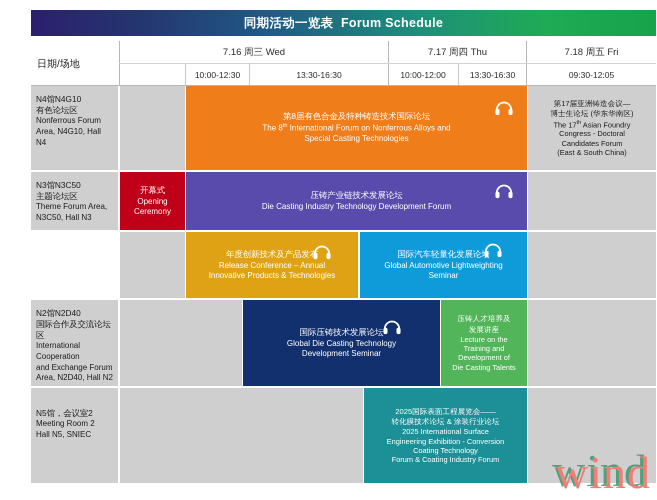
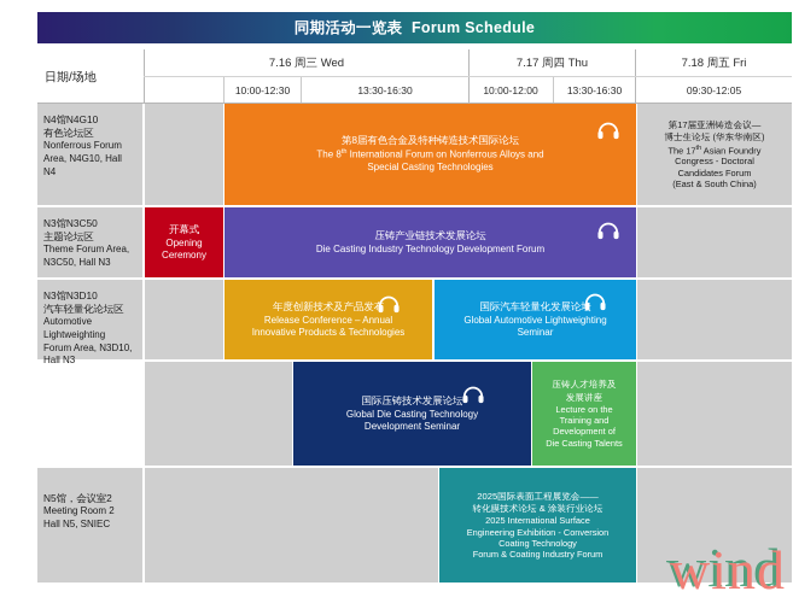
  同期活动一览表 Forum Schedule
  日期/场地
  7.16 周三 Wed
  7.17 周四 Thu
  7.18 周五 Fri
  10:00-12:30
  13:30-16:30
  10:00-12:00
  13:30-16:30
  09:30-12:05
  N4馆N4G10
  有色论坛区
  Nonferrous Forum
  Area, N4G10, Hall N4
  第8届有色合金及特种铸造技术国际论坛
  The 8 International Forum on Nonferrous Alloys and
  Special Casting Technologies
  第17届亚洲铸造会议—
  博士生论坛 (华东华南区)
  The 17 Asian Foundry
  Congress - Doctoral
  Candidates Forum
  (East & South China)
  N3馆N3C50
  主题论坛区
  Theme Forum Area,
  N3C50, Hall N3
  开幕式
  Opening
  Ceremony
  压铸产业链技术发展论坛
  Die Casting Industry Technology Development Forum
+ N3馆N3D10
+ 汽车轻量化论坛区
+ Automotive Lightweighting
+ Forum Area, N3D10,
+ Hall N3
  年度创新技术及产品发
  Release Conference – Annual
  Innovative Products & Technologies
  国际汽车轻量化发展论
  Global Automotive Lightweighting
  Seminar
- N2馆N2D40
- 国际合作及交流论坛区
- International Cooperation
- and Exchange Forum
- Area, N2D40, Hall N2
  国际压铸技术发展论坛
  Global Die Casting Technology
  Development Seminar
  压铸人才培养及
  发展讲座
  Lecture on the
  Training and
  Development of
  Die Casting Talents
  N5馆，会议室2
  Meeting Room 2
  Hall N5, SNIEC
  2025国际表面工程展览会——
  转化膜技术论坛 & 涂装行业论坛
  2025 International Surface
  Engineering Exhibition - Conversion
  Coating Technology
  Forum & Coating Industry Forum
  wind
